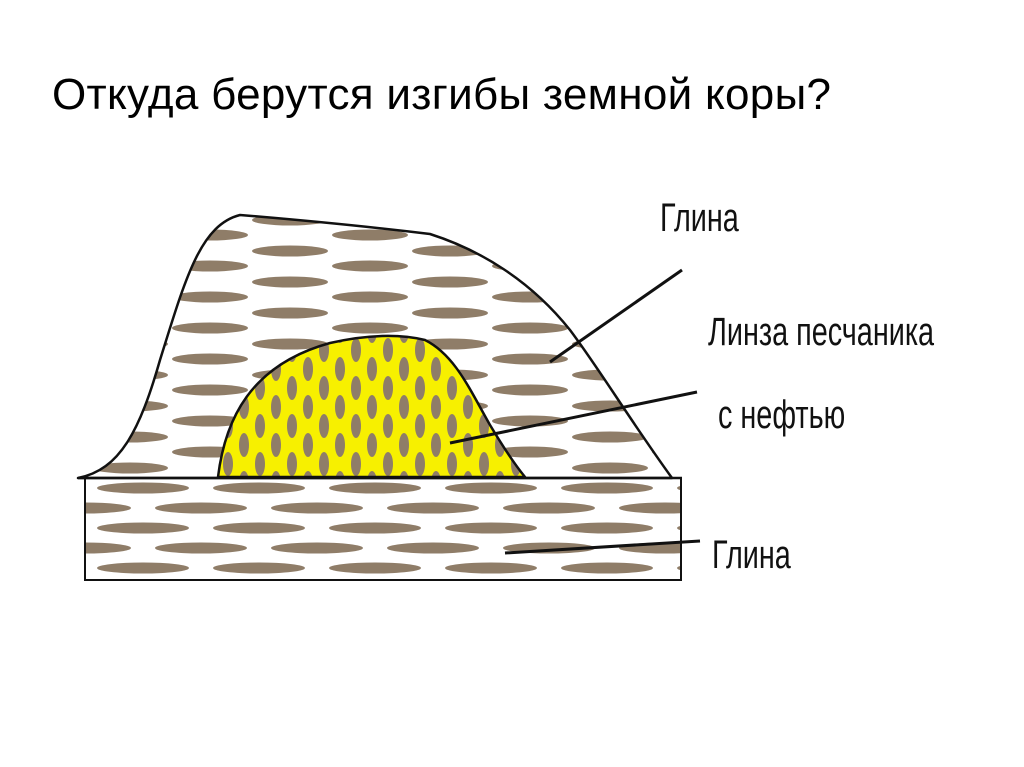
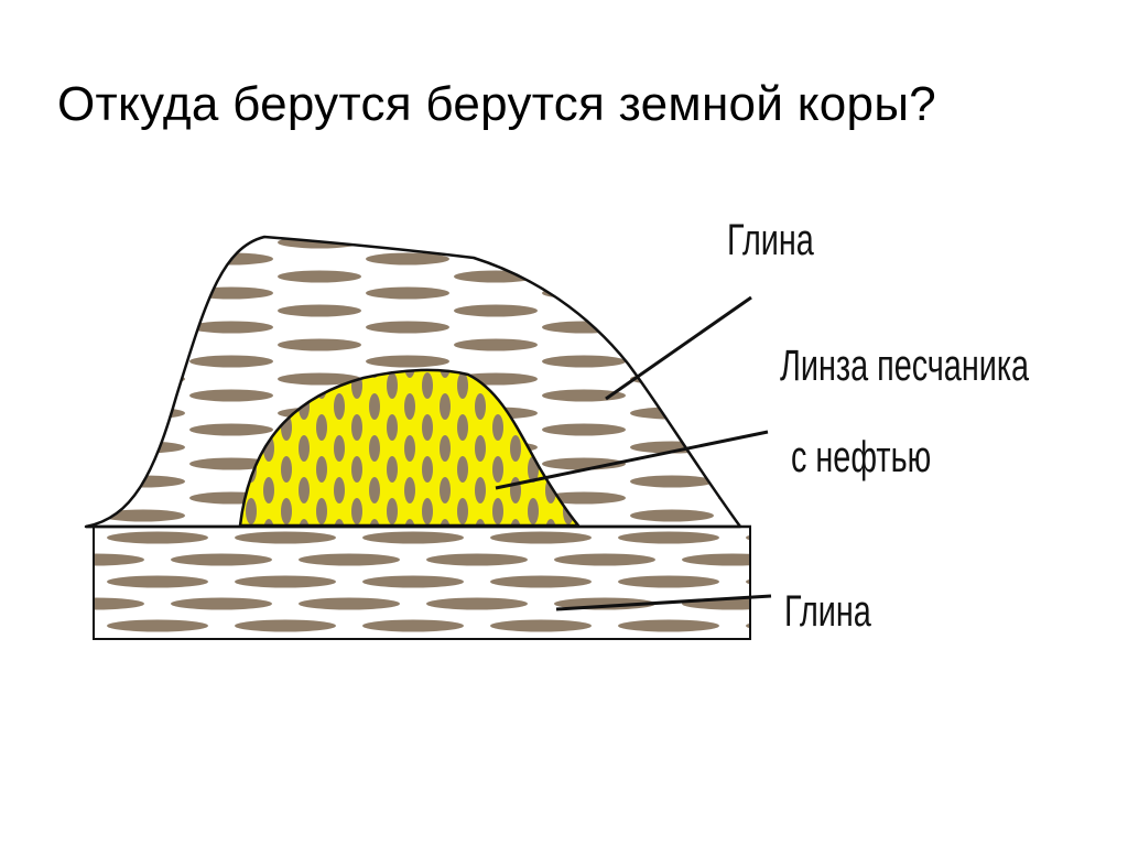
- Откуда берутся изгибы земной коры?
+ Откуда берутся берутся земной коры?
  Глина
  Линза песчаника
  с нефтью
  Глина
